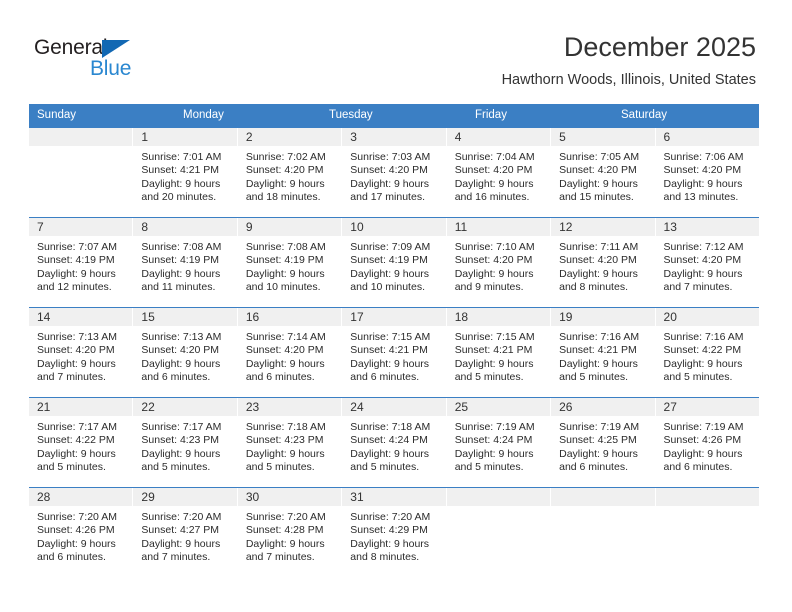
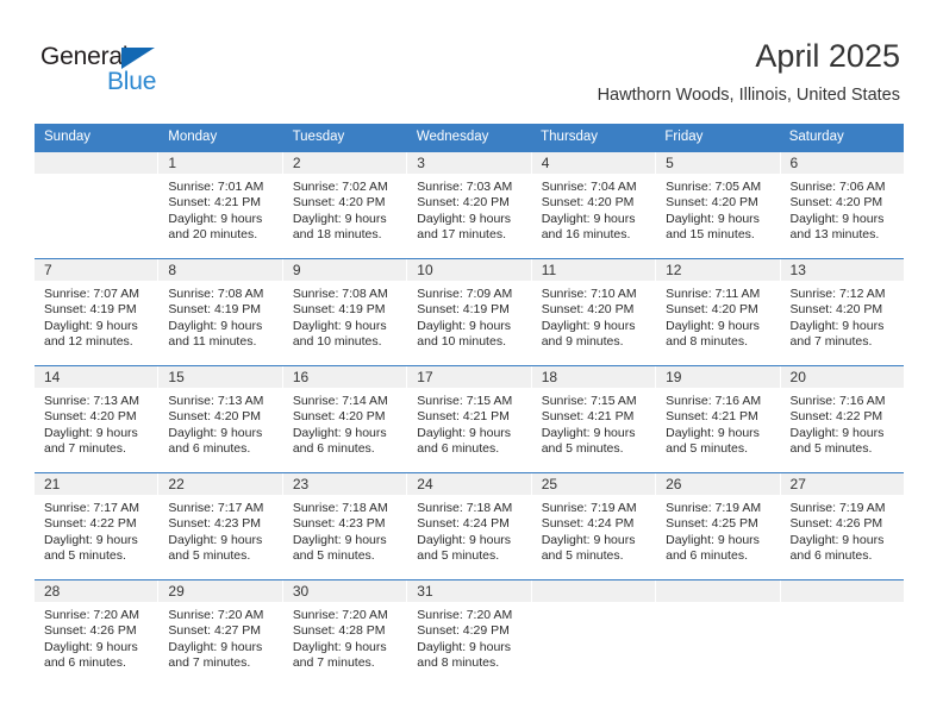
  General
  Blue
- December 2025
+ April 2025
  Hawthorn Woods, Illinois, United States
  Sunday
  Monday
  Tuesday
+ Wednesday
+ Thursday
  Friday
  Saturday
  1
  Sunrise: 7:01 AM
  Sunset: 4:21 PM
  Daylight: 9 hours
  and 20 minutes.
  2
  Sunrise: 7:02 AM
  Sunset: 4:20 PM
  Daylight: 9 hours
  and 18 minutes.
  3
  Sunrise: 7:03 AM
  Sunset: 4:20 PM
  Daylight: 9 hours
  and 17 minutes.
  4
  Sunrise: 7:04 AM
  Sunset: 4:20 PM
  Daylight: 9 hours
  and 16 minutes.
  5
  Sunrise: 7:05 AM
  Sunset: 4:20 PM
  Daylight: 9 hours
  and 15 minutes.
  6
  Sunrise: 7:06 AM
  Sunset: 4:20 PM
  Daylight: 9 hours
  and 13 minutes.
  7
  Sunrise: 7:07 AM
  Sunset: 4:19 PM
  Daylight: 9 hours
  and 12 minutes.
  8
  Sunrise: 7:08 AM
  Sunset: 4:19 PM
  Daylight: 9 hours
  and 11 minutes.
  9
  Sunrise: 7:08 AM
  Sunset: 4:19 PM
  Daylight: 9 hours
  and 10 minutes.
  10
  Sunrise: 7:09 AM
  Sunset: 4:19 PM
  Daylight: 9 hours
  and 10 minutes.
  11
  Sunrise: 7:10 AM
  Sunset: 4:20 PM
  Daylight: 9 hours
  and 9 minutes.
  12
  Sunrise: 7:11 AM
  Sunset: 4:20 PM
  Daylight: 9 hours
  and 8 minutes.
  13
  Sunrise: 7:12 AM
  Sunset: 4:20 PM
  Daylight: 9 hours
  and 7 minutes.
  14
  Sunrise: 7:13 AM
  Sunset: 4:20 PM
  Daylight: 9 hours
  and 7 minutes.
  15
  Sunrise: 7:13 AM
  Sunset: 4:20 PM
  Daylight: 9 hours
  and 6 minutes.
  16
  Sunrise: 7:14 AM
  Sunset: 4:20 PM
  Daylight: 9 hours
  and 6 minutes.
  17
  Sunrise: 7:15 AM
  Sunset: 4:21 PM
  Daylight: 9 hours
  and 6 minutes.
  18
  Sunrise: 7:15 AM
  Sunset: 4:21 PM
  Daylight: 9 hours
  and 5 minutes.
  19
  Sunrise: 7:16 AM
  Sunset: 4:21 PM
  Daylight: 9 hours
  and 5 minutes.
  20
  Sunrise: 7:16 AM
  Sunset: 4:22 PM
  Daylight: 9 hours
  and 5 minutes.
  21
  Sunrise: 7:17 AM
  Sunset: 4:22 PM
  Daylight: 9 hours
  and 5 minutes.
  22
  Sunrise: 7:17 AM
  Sunset: 4:23 PM
  Daylight: 9 hours
  and 5 minutes.
  23
  Sunrise: 7:18 AM
  Sunset: 4:23 PM
  Daylight: 9 hours
  and 5 minutes.
  24
  Sunrise: 7:18 AM
  Sunset: 4:24 PM
  Daylight: 9 hours
  and 5 minutes.
  25
  Sunrise: 7:19 AM
  Sunset: 4:24 PM
  Daylight: 9 hours
  and 5 minutes.
  26
  Sunrise: 7:19 AM
  Sunset: 4:25 PM
  Daylight: 9 hours
  and 6 minutes.
  27
  Sunrise: 7:19 AM
  Sunset: 4:26 PM
  Daylight: 9 hours
  and 6 minutes.
  28
  Sunrise: 7:20 AM
  Sunset: 4:26 PM
  Daylight: 9 hours
  and 6 minutes.
  29
  Sunrise: 7:20 AM
  Sunset: 4:27 PM
  Daylight: 9 hours
  and 7 minutes.
  30
  Sunrise: 7:20 AM
  Sunset: 4:28 PM
  Daylight: 9 hours
  and 7 minutes.
  31
  Sunrise: 7:20 AM
  Sunset: 4:29 PM
  Daylight: 9 hours
  and 8 minutes.
